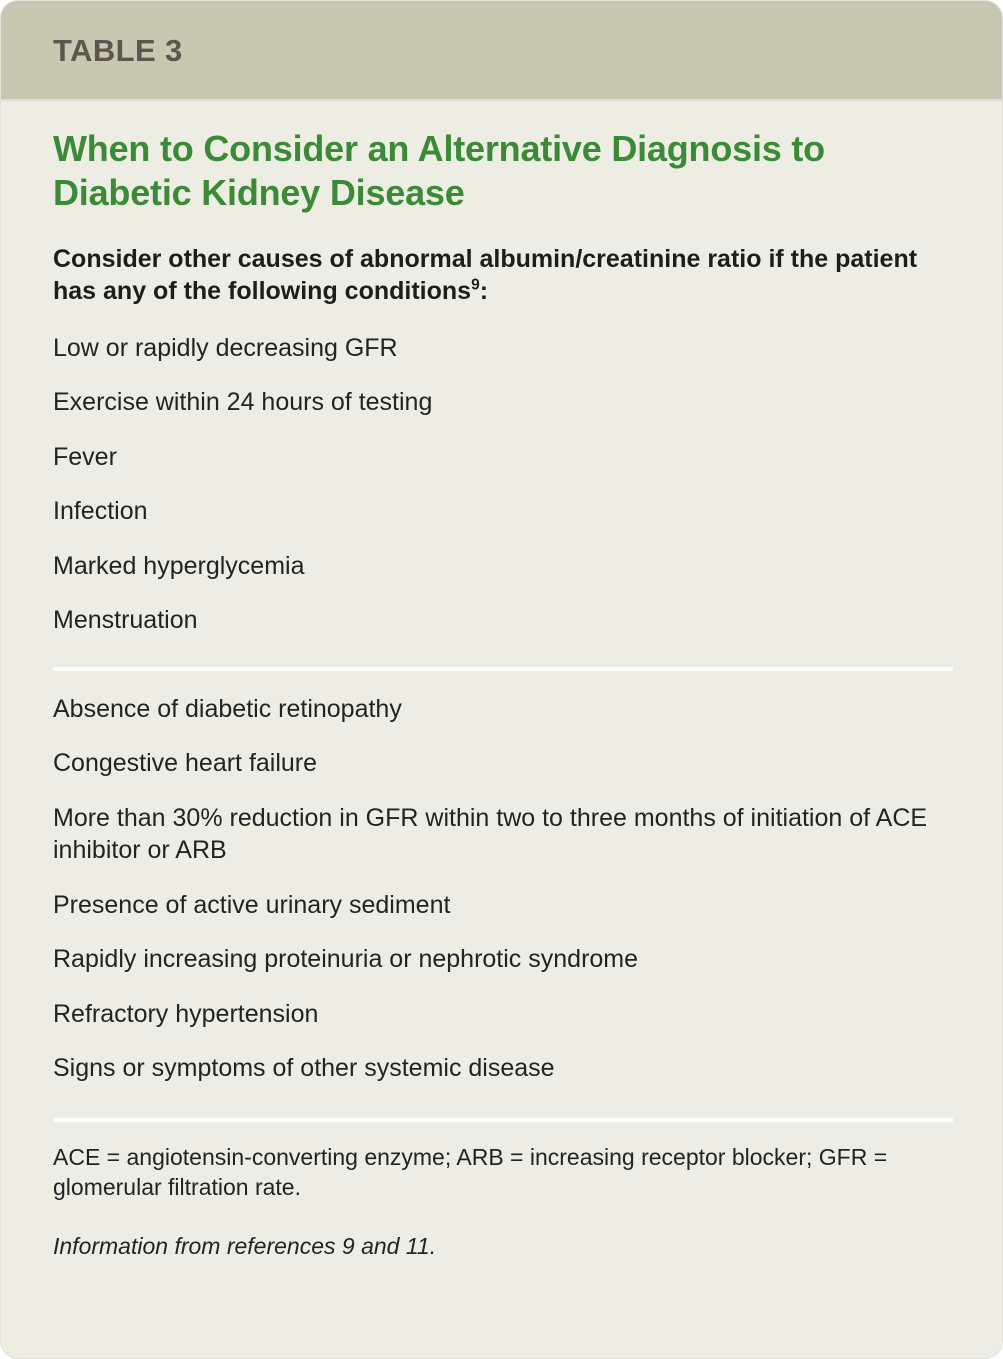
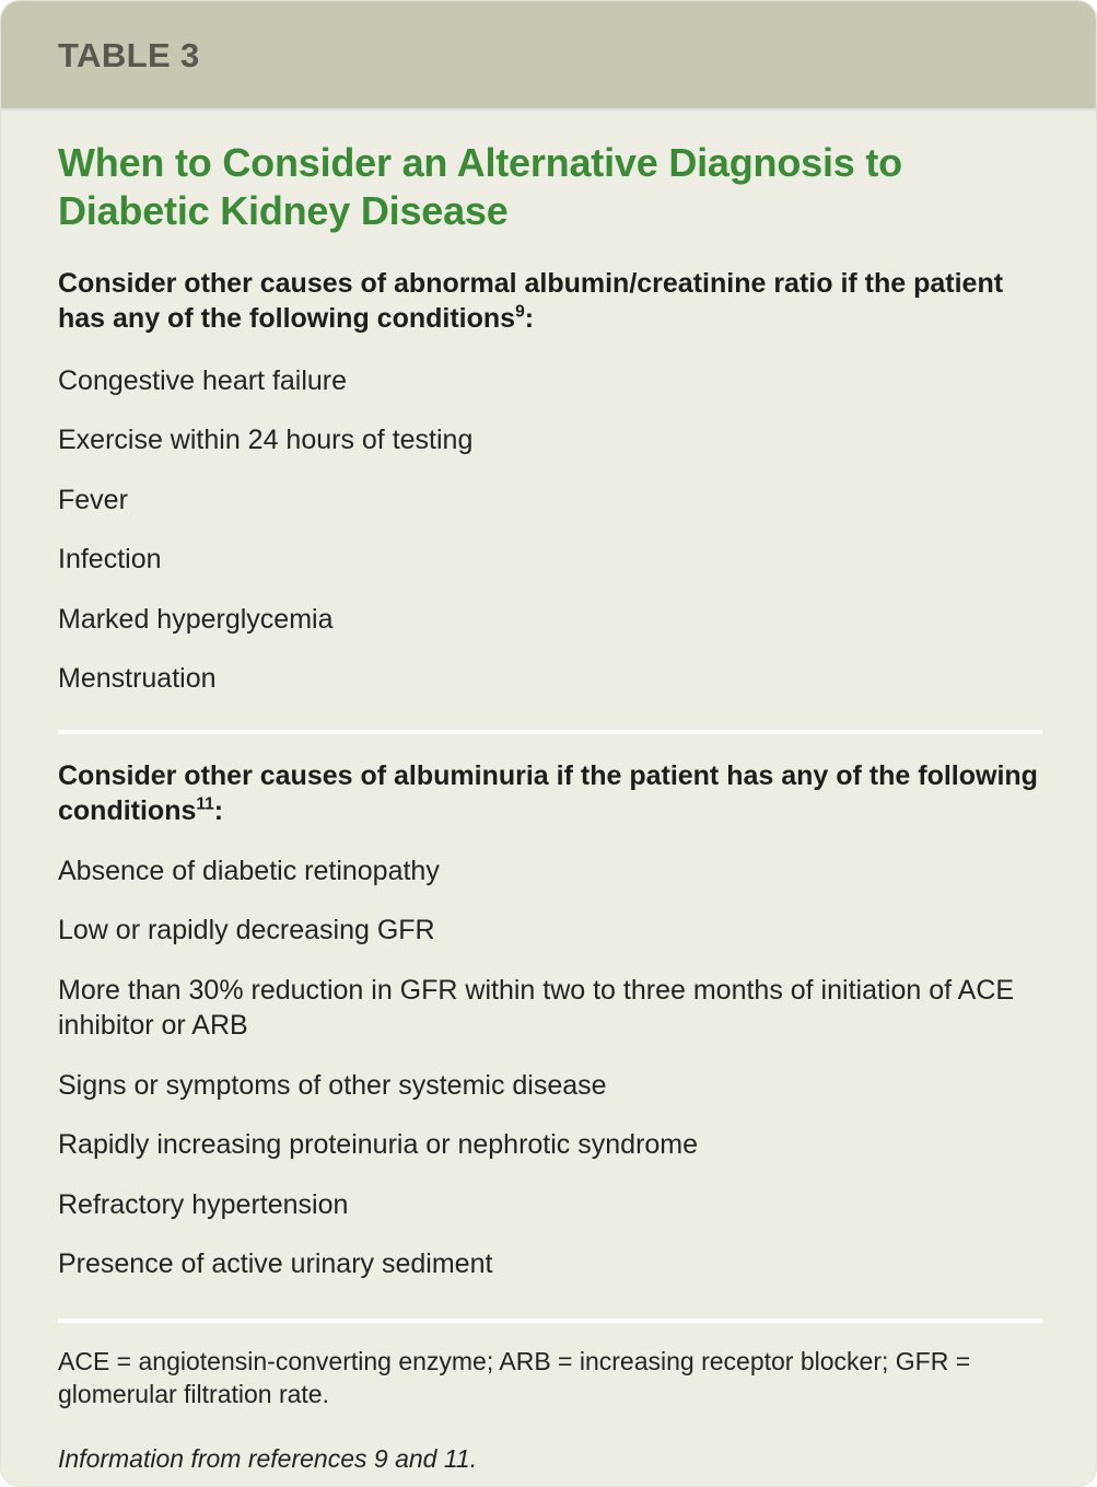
  TABLE 3
  When to Consider an Alternative Diagnosis to Diabetic Kidney Disease
  Consider other causes of abnormal albumin/creatinine ratio if the patient has any of the following conditions9:
- Low or rapidly decreasing GFR
+ Congestive heart failure
  Exercise within 24 hours of testing
  Fever
  Infection
  Marked hyperglycemia
  Menstruation
+ Consider other causes of albuminuria if the patient has any of the following conditions11:
  Absence of diabetic retinopathy
- Congestive heart failure
+ Low or rapidly decreasing GFR
  More than 30% reduction in GFR within two to three months of initiation of ACE inhibitor or ARB
- Presence of active urinary sediment
+ Signs or symptoms of other systemic disease
  Rapidly increasing proteinuria or nephrotic syndrome
  Refractory hypertension
- Signs or symptoms of other systemic disease
+ Presence of active urinary sediment
  ACE = angiotensin-converting enzyme; ARB = increasing receptor blocker; GFR = glomerular filtration rate.
  Information from references 9 and 11.
